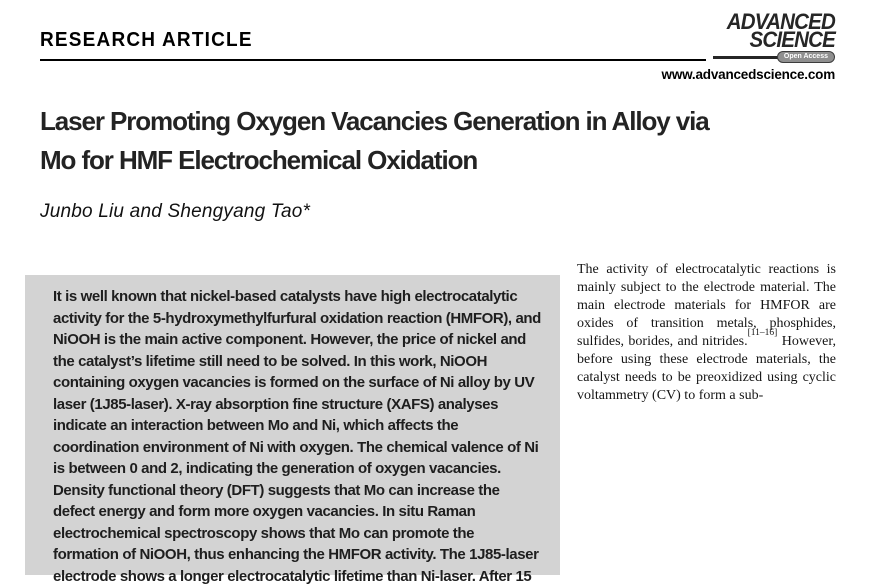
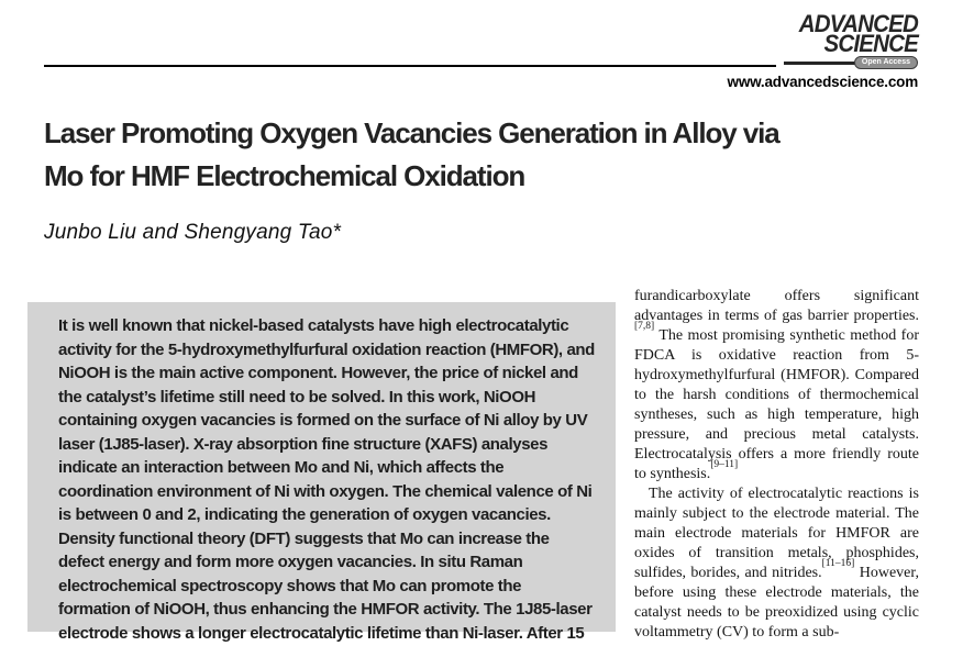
- RESEARCH ARTICLE
  ADVANCED
  SCIENCE
  www.advancedscience.com
  Laser Promoting Oxygen Vacancies Generation in Alloy via
  Mo for HMF Electrochemical Oxidation
  Junbo Liu and Shengyang Tao*
  It is well known that nickel-based catalysts have high electrocatalytic activity for the 5-hydroxymethylfurfural oxidation reaction (HMFOR), and NiOOH is the main active component. However, the price of nickel and the catalyst’s lifetime still need to be solved. In this work, NiOOH containing oxygen vacancies is formed on the surface of Ni alloy by UV laser (1J85-laser). X-ray absorption fine structure (XAFS) analyses indicate an interaction between Mo and Ni, which affects the coordination environment of Ni with oxygen. The chemical valence of Ni is between 0 and 2, indicating the generation of oxygen vacancies. Density functional theory (DFT) suggests that Mo can increase the defect energy and form more oxygen vacancies. In situ Raman electrochemical spectroscopy shows that Mo can promote the formation of NiOOH, thus enhancing the HMFOR activity. The 1J85-laser electrode shows a longer electrocatalytic lifetime than Ni-laser. After 15
+ furandicarboxylate offers significant advantages in terms of gas barrier properties.[7,8] The most promising synthetic method for FDCA is oxidative reaction from 5-hydroxymethylfurfural (HMFOR). Compared to the harsh conditions of thermochemical syntheses, such as high temperature, high pressure, and precious metal catalysts. Electrocatalysis offers a more friendly route to synthesis.[9–11]
  The activity of electrocatalytic reactions is mainly subject to the electrode material. The main electrode materials for HMFOR are oxides of transition metals, phosphides, sulfides, borides, and nitrides.[11–16] However, before using these electrode materials, the catalyst needs to be preoxidized using cyclic voltammetry (CV) to form a sub-
